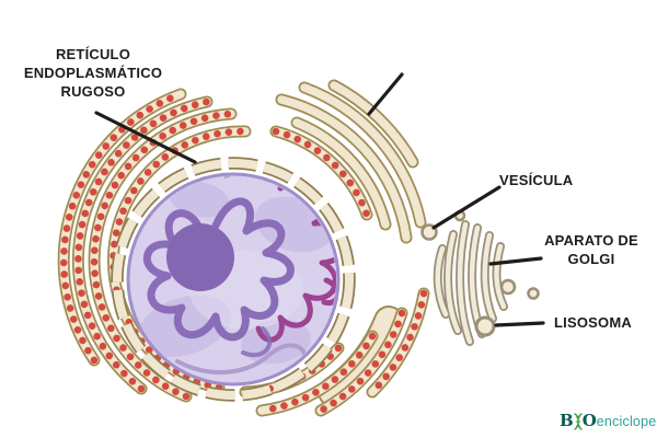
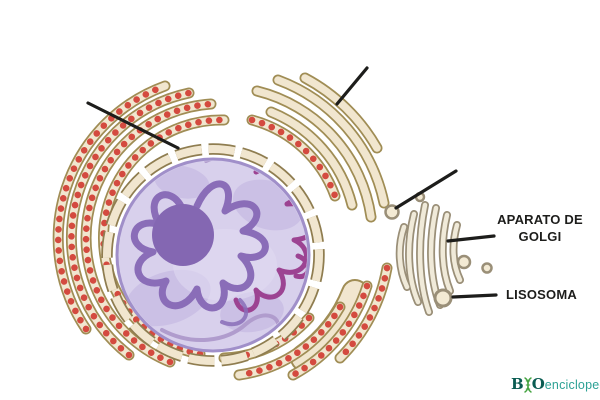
- RETÍCULO ENDOPLASMÁTICO RUGOSO
- VESÍCULA
  APARATO DE GOLGI
  LISOSOMA
  B
  O
  enciclope
